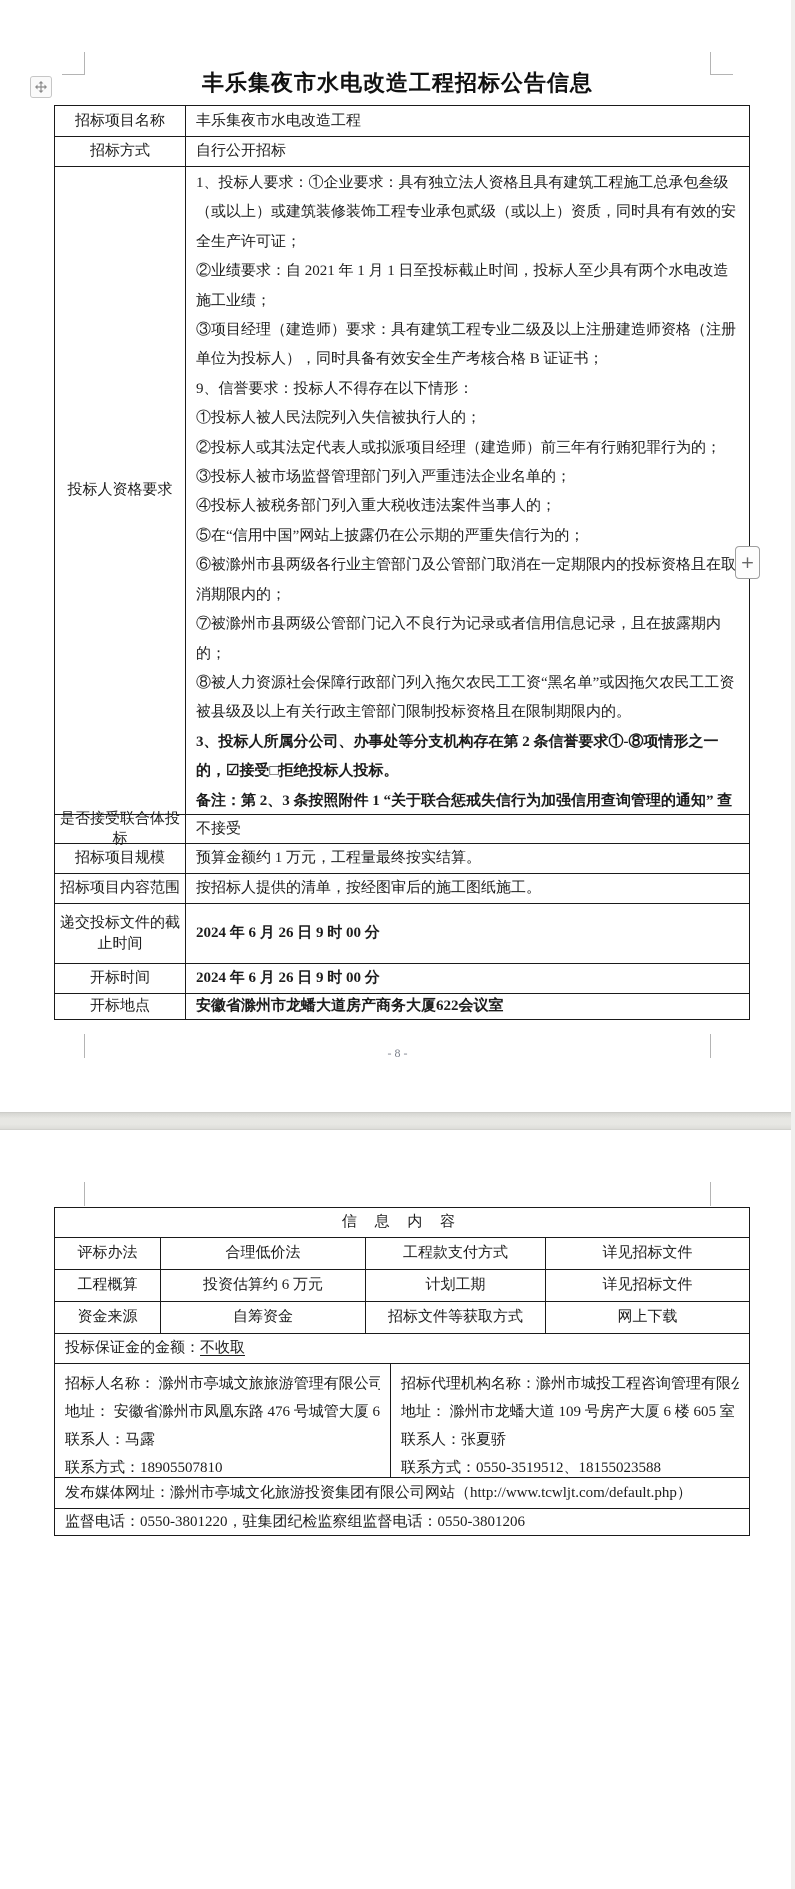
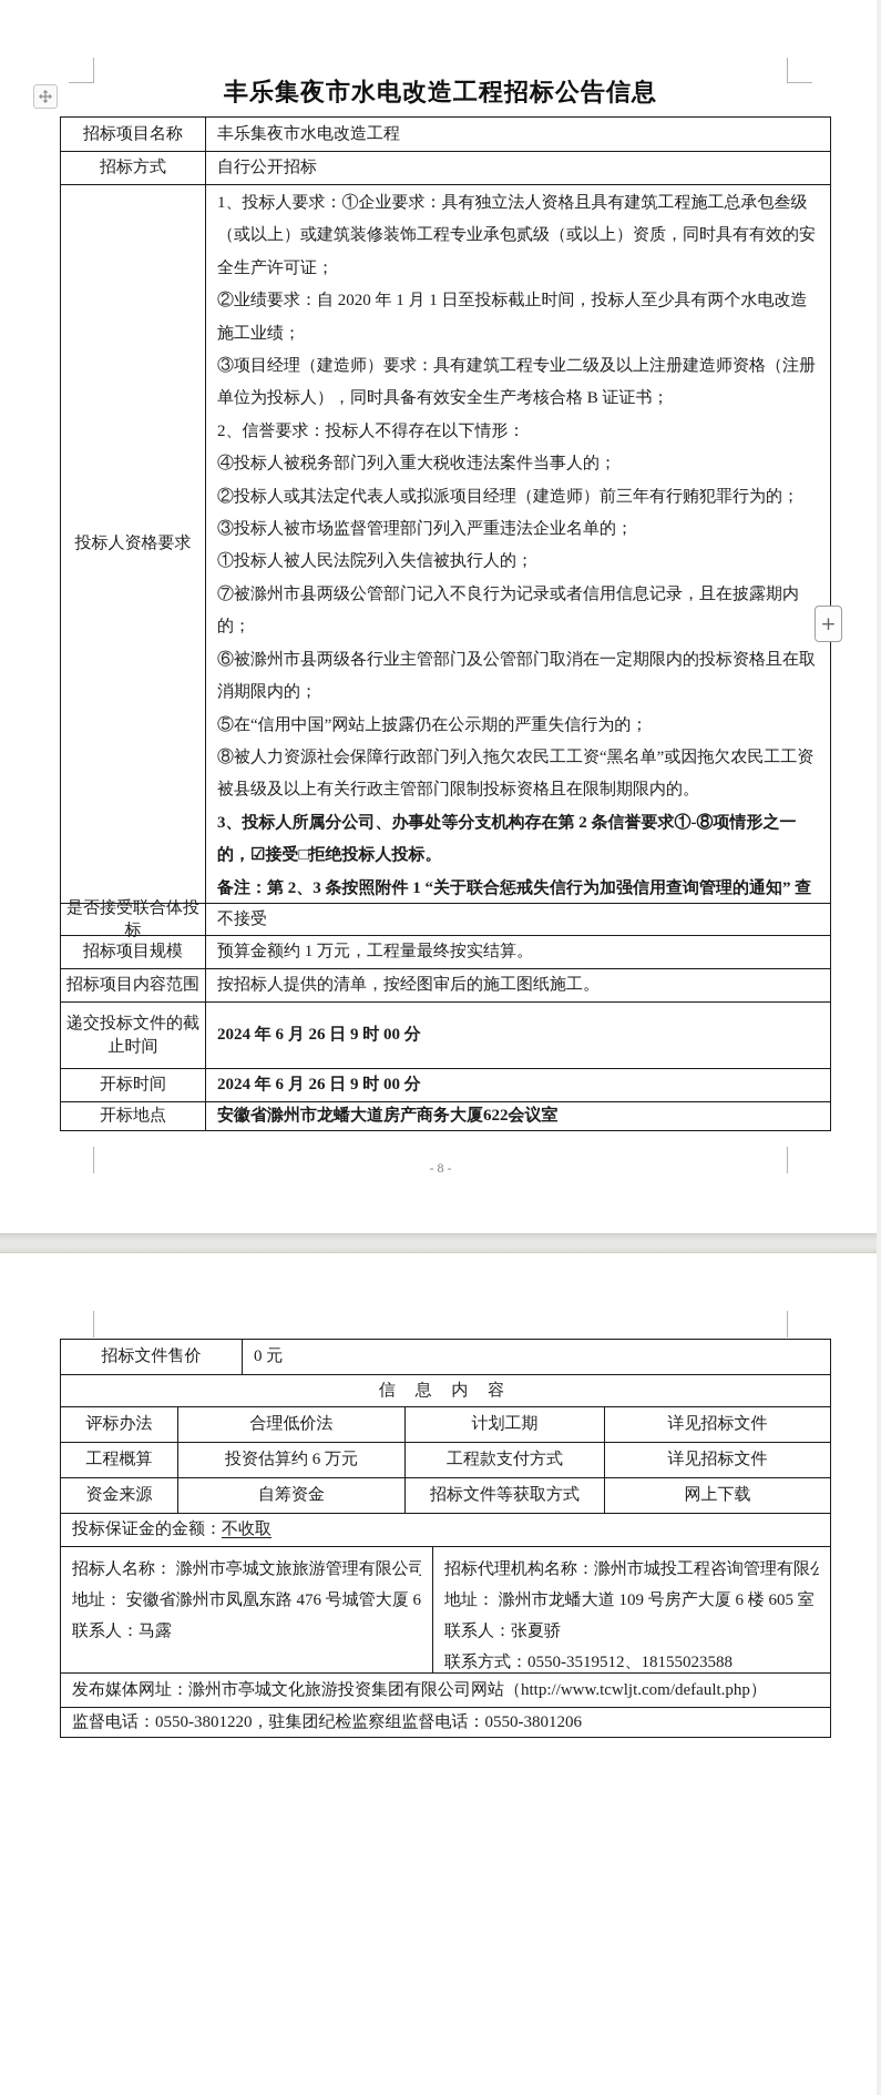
  丰乐集夜市水电改造工程招标公告信息
  招标项目名称
  丰乐集夜市水电改造工程
  招标方式
  自行公开招标
  投标人资格要求
  1、投标人要求：①企业要求：具有独立法人资格且具有建筑工程施工总承包叁级（或以上）或建筑装修装饰工程专业承包贰级（或以上）资质，同时具有有效的安全生产许可证；
- ②业绩要求：自 2021 年 1 月 1 日至投标截止时间，投标人至少具有两个水电改造施工业绩；
+ ②业绩要求：自 2020 年 1 月 1 日至投标截止时间，投标人至少具有两个水电改造施工业绩；
  ③项目经理（建造师）要求：具有建筑工程专业二级及以上注册建造师资格（注册单位为投标人），同时具备有效安全生产考核合格 B 证证书；
- 9、信誉要求：投标人不得存在以下情形：
+ 2、信誉要求：投标人不得存在以下情形：
- ①投标人被人民法院列入失信被执行人的；
+ ④投标人被税务部门列入重大税收违法案件当事人的；
  ②投标人或其法定代表人或拟派项目经理（建造师）前三年有行贿犯罪行为的；
  ③投标人被市场监督管理部门列入严重违法企业名单的；
- ④投标人被税务部门列入重大税收违法案件当事人的；
+ ①投标人被人民法院列入失信被执行人的；
- ⑤在“信用中国”网站上披露仍在公示期的严重失信行为的；
+ ⑦被滁州市县两级公管部门记入不良行为记录或者信用信息记录，且在披露期内的；
  ⑥被滁州市县两级各行业主管部门及公管部门取消在一定期限内的投标资格且在取消期限内的；
- ⑦被滁州市县两级公管部门记入不良行为记录或者信用信息记录，且在披露期内的；
+ ⑤在“信用中国”网站上披露仍在公示期的严重失信行为的；
  ⑧被人力资源社会保障行政部门列入拖欠农民工工资“黑名单”或因拖欠农民工工资被县级及以上有关行政主管部门限制投标资格且在限制期限内的。
  3、投标人所属分公司、办事处等分支机构存在第 2 条信誉要求①-⑧项情形之一的，☑接受□拒绝投标人投标。
  备注：第 2、3 条按照附件 1 “关于联合惩戒失信行为加强信用查询管理的通知” 查
  是否接受联合体投标
  不接受
  招标项目规模
  预算金额约 1 万元，工程量最终按实结算。
  招标项目内容范围
  按招标人提供的清单，按经图审后的施工图纸施工。
  递交投标文件的截止时间
  2024 年 6 月 26 日 9 时 00 分
  开标时间
  2024 年 6 月 26 日 9 时 00 分
  开标地点
  安徽省滁州市龙蟠大道房产商务大厦622会议室
  +
  - 8 -
+ 招标文件售价
+ 0 元
  信 息 内 容
  评标办法
  合理低价法
- 工程款支付方式
+ 计划工期
  详见招标文件
  工程概算
  投资估算约 6 万元
- 计划工期
+ 工程款支付方式
  详见招标文件
  资金来源
  自筹资金
  招标文件等获取方式
  网上下载
  投标保证金的金额：
  不收取
  招标人名称： 滁州市亭城文旅旅游管理有限公司
  地址： 安徽省滁州市凤凰东路 476 号城管大厦 6
  联系人：马露
- 联系方式：18905507810
  招标代理机构名称：滁州市城投工程咨询管理有限公
  地址： 滁州市龙蟠大道 109 号房产大厦 6 楼 605 室
  联系人：张夏骄
  联系方式：0550-3519512、18155023588
  发布媒体网址：滁州市亭城文化旅游投资集团有限公司网站（http://www.tcwljt.com/default.php）
  监督电话：0550-3801220，驻集团纪检监察组监督电话：0550-3801206
